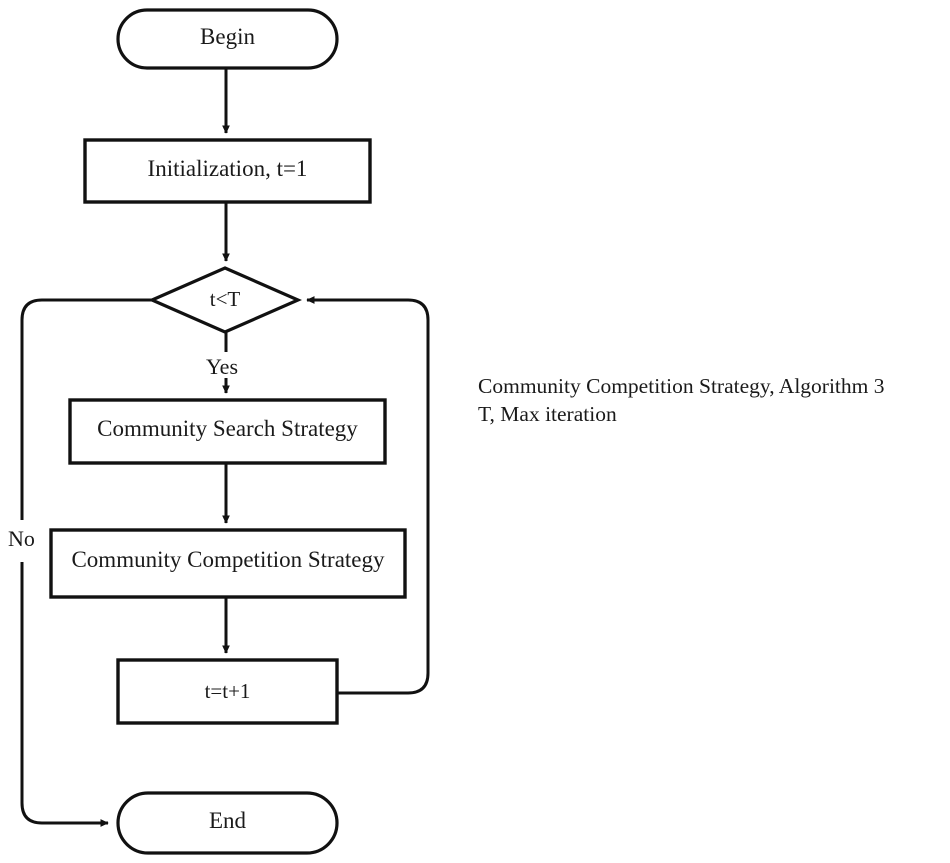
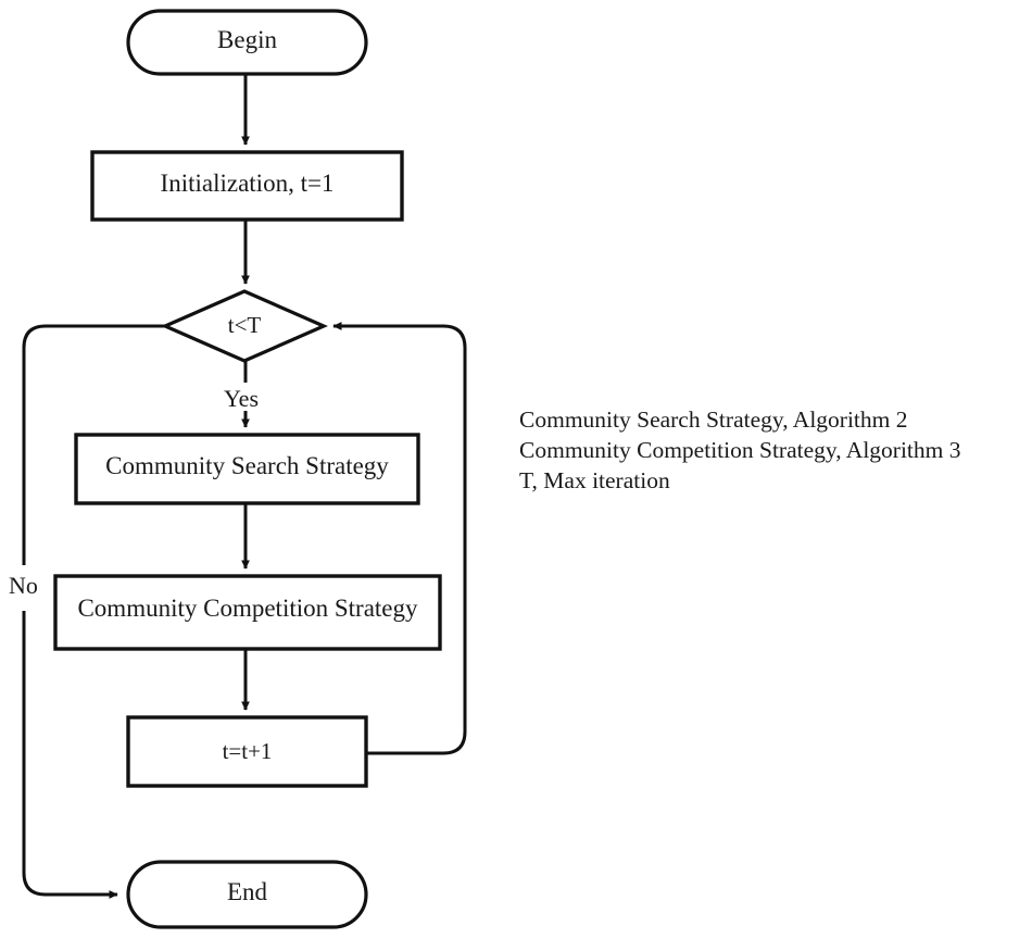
  Begin
  Initialization, t=1
  t<T
  Community Search Strategy
  Community Competition Strategy
  t=t+1
  End
  Yes
  No
+ Community Search Strategy, Algorithm 2
  Community Competition Strategy, Algorithm 3
  T, Max iteration
